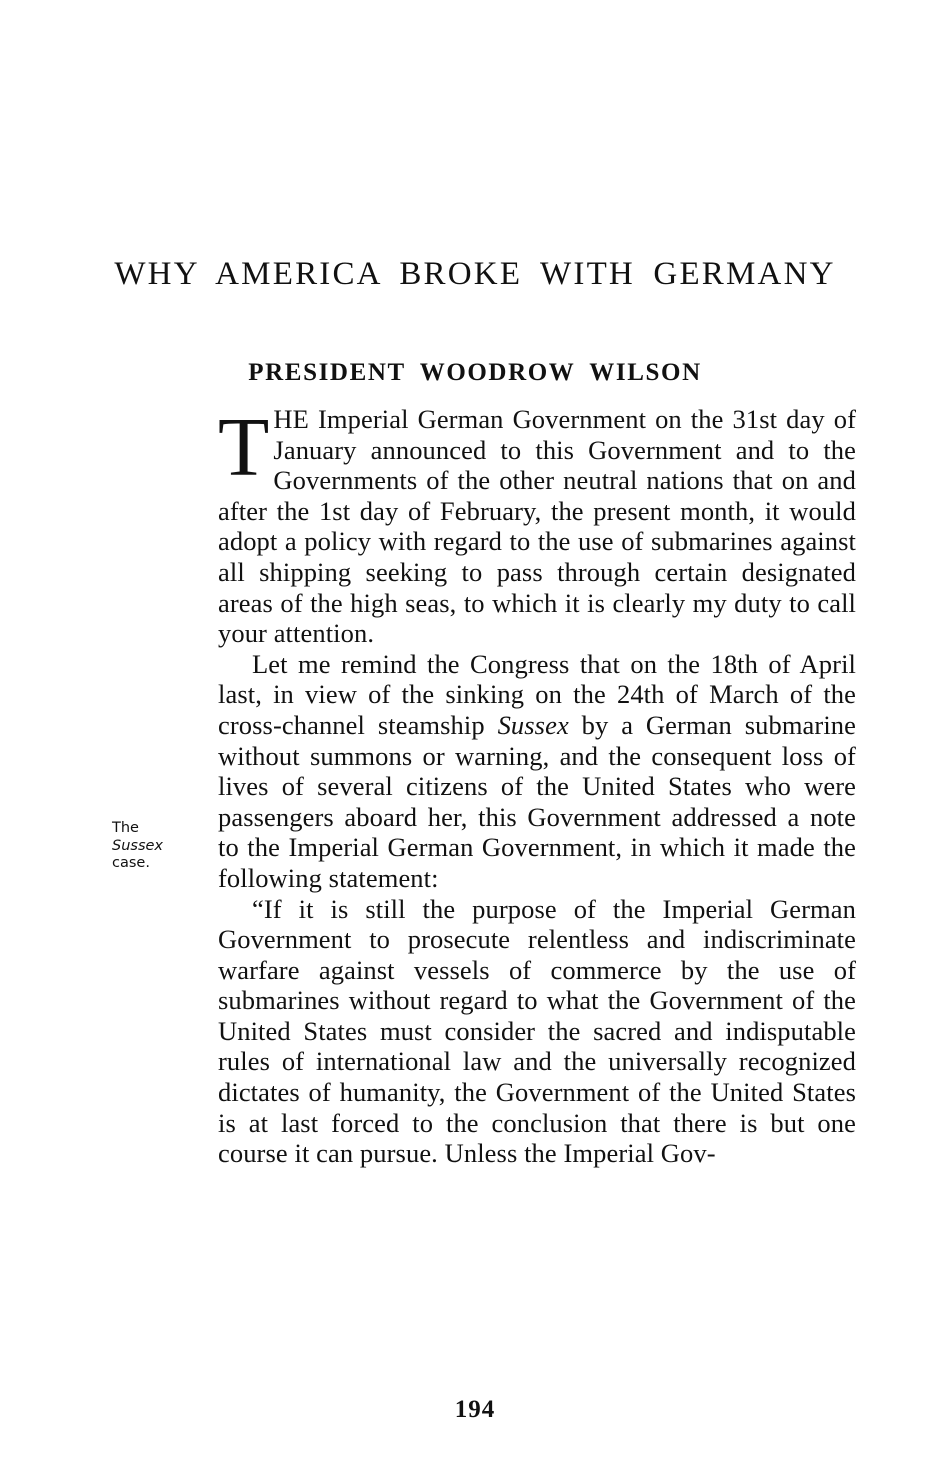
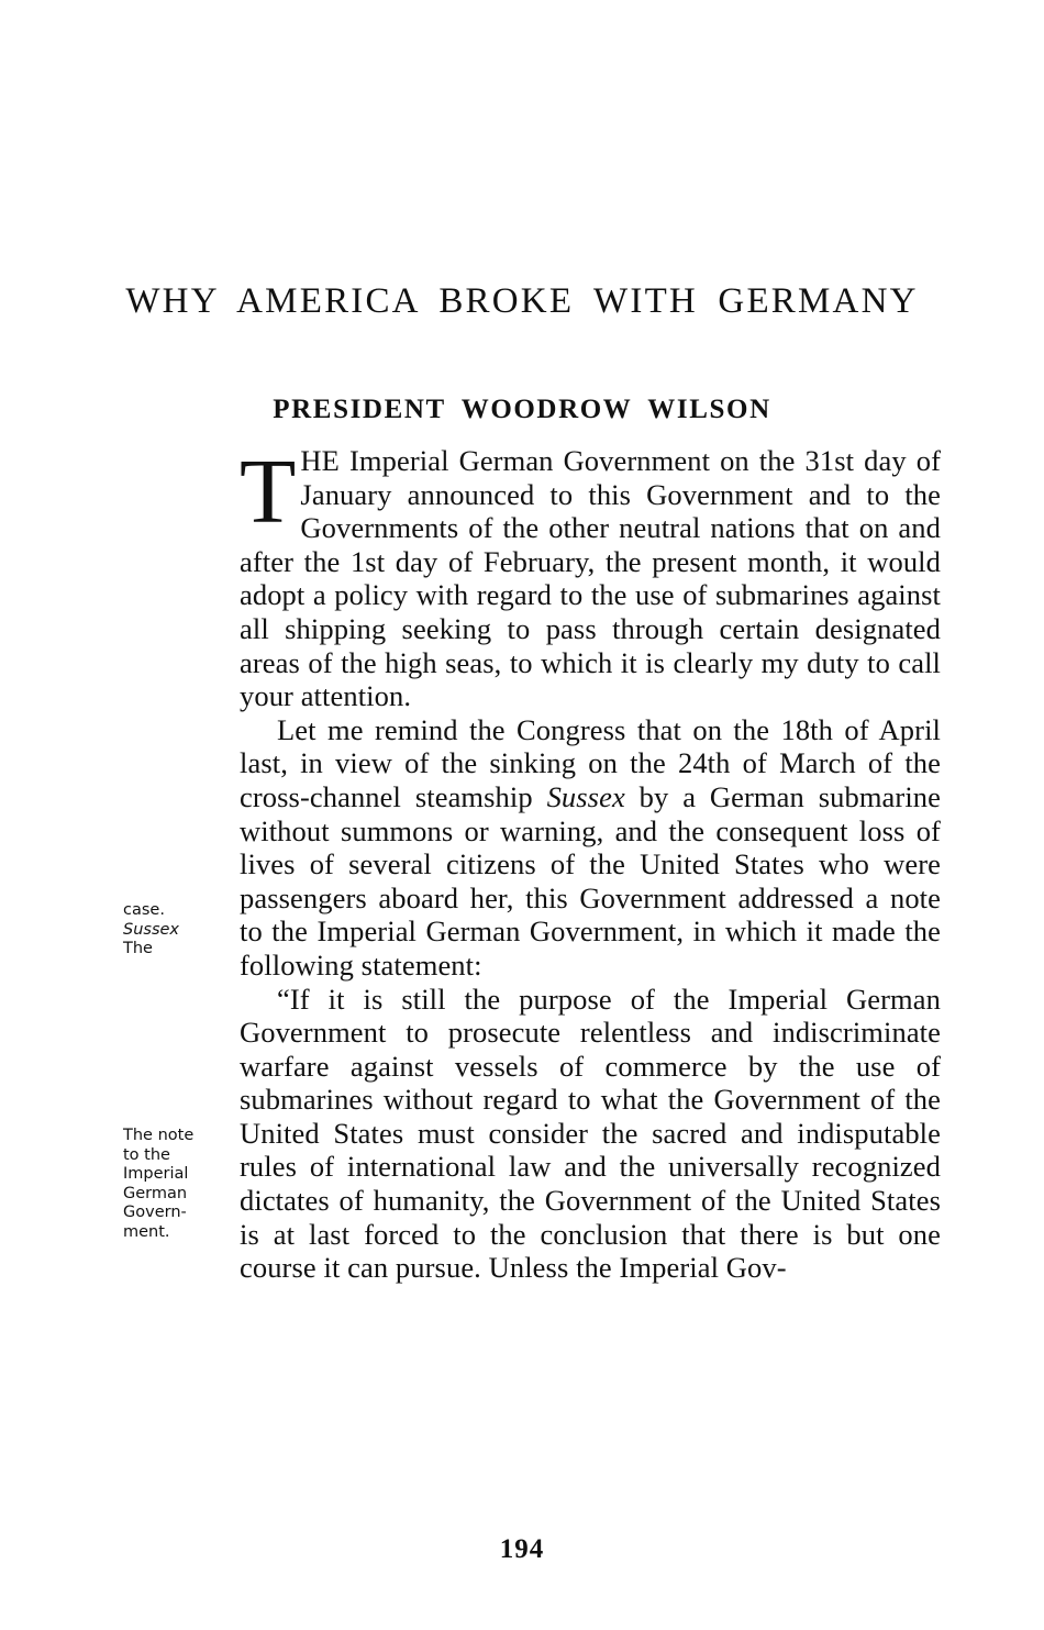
  WHY AMERICA BROKE WITH GERMANY
  PRESIDENT WOODROW WILSON
- The
+ case.
  Sussex
- case.
+ The
+ The note
+ to the
+ Imperial
+ German
+ Govern-
+ ment.
  T
  HE Imperial German Government on the 31st day of January announced to this Government and to the Governments of the other neutral nations that on and after the 1st day of February, the present month, it would adopt a policy with regard to the use of submarines against all shipping seeking to pass through certain designated areas of the high seas, to which it is clearly my duty to call your attention.
  Let me remind the Congress that on the 18th of April last, in view of the sinking on the 24th of March of the cross-channel steamship Sussex by a German submarine without summons or warning, and the consequent loss of lives of several citizens of the United States who were passengers aboard her, this Government addressed a note to the Imperial German Government, in which it made the following statement:
  “If it is still the purpose of the Imperial German Government to prosecute relentless and indiscriminate warfare against vessels of commerce by the use of submarines without regard to what the Government of the United States must consider the sacred and indisputable rules of international law and the universally recognized dictates of humanity, the Government of the United States is at last forced to the conclusion that there is but one course it can pursue. Unless the Imperial Gov-
  194
